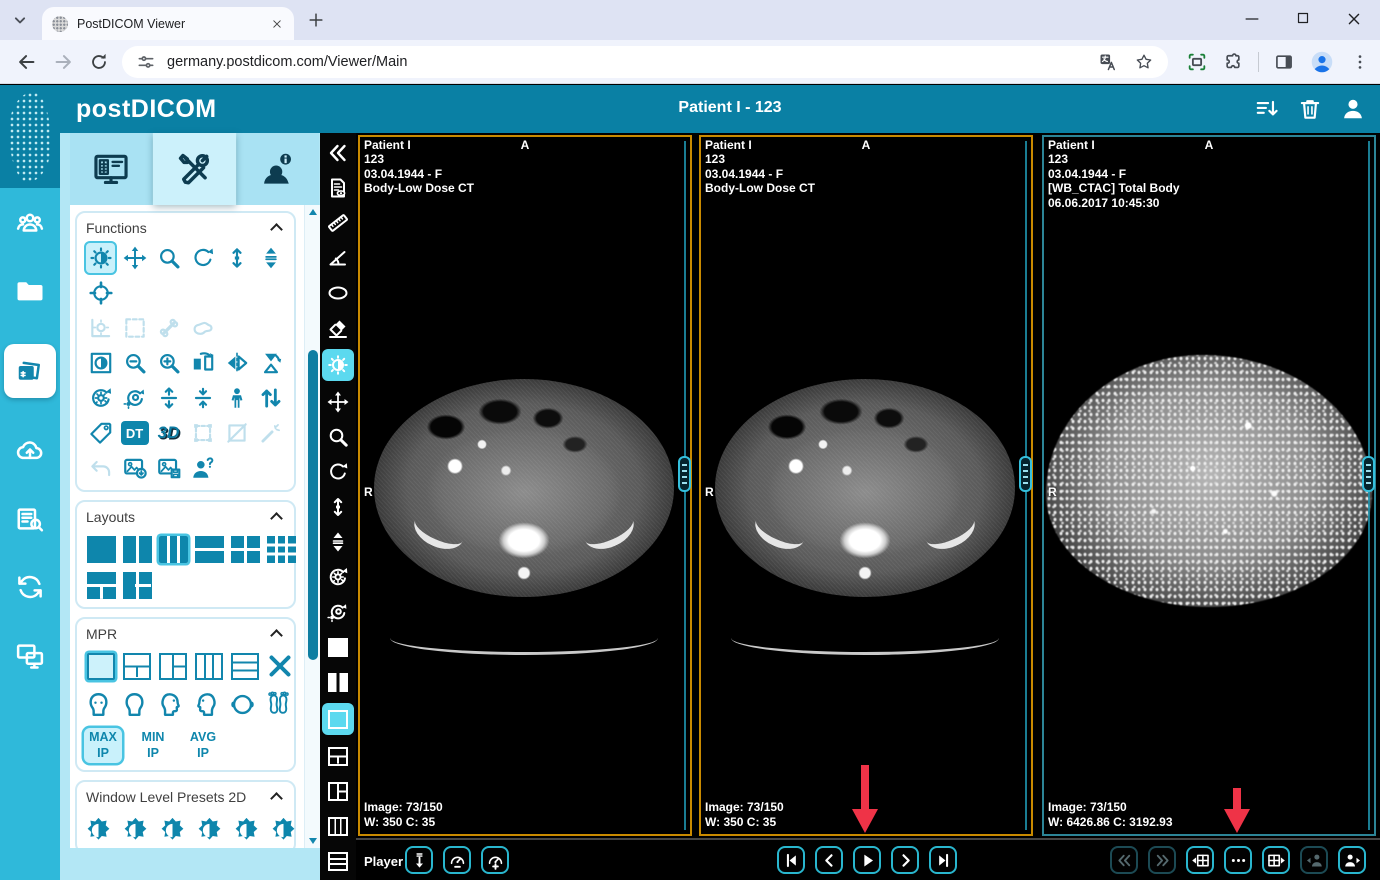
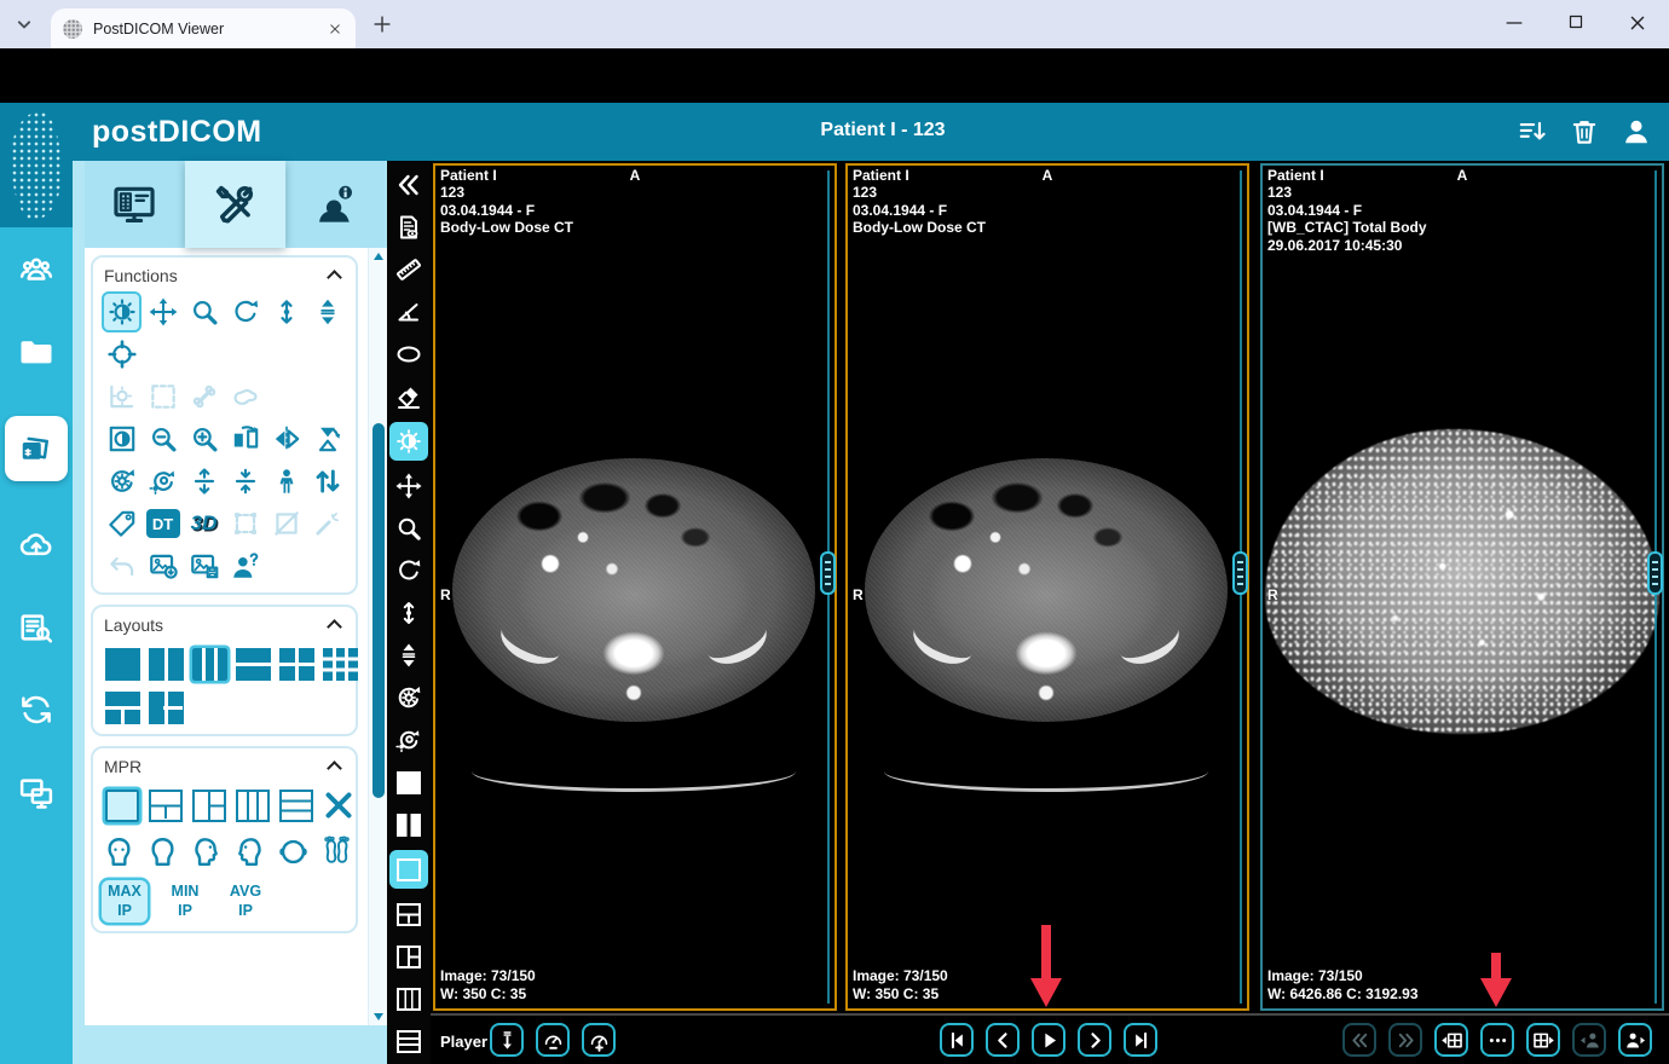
  PostDICOM Viewer
- germany.postdicom.com/Viewer/Main
  postDICOM
  Patient I - 123
  Functions
  DT
  3D
  Layouts
  MPR
  MAX IP
  MIN IP
  AVG IP
- Window Level Presets 2D
  Patient I
  123
  03.04.1944 - F
  Body-Low Dose CT
  A
  R
  Image: 73/150
  W: 350 C: 35
  Patient I
  123
  03.04.1944 - F
  Body-Low Dose CT
  A
  R
  Image: 73/150
  W: 350 C: 35
  Patient I
  123
  03.04.1944 - F
  [WB_CTAC] Total Body
- 06.06.2017 10:45:30
+ 29.06.2017 10:45:30
  A
  R
  Image: 73/150
  W: 6426.86 C: 3192.93
  Player
